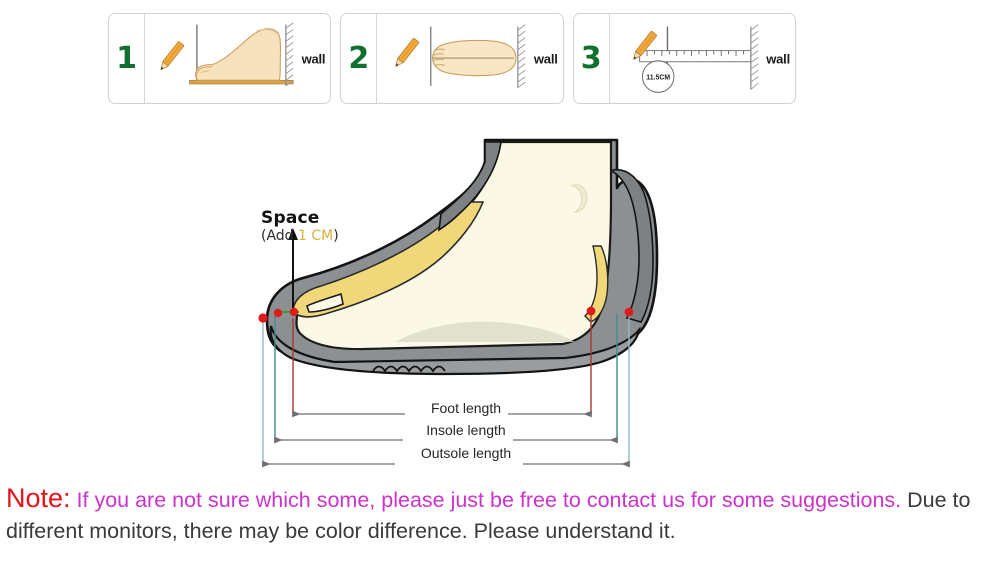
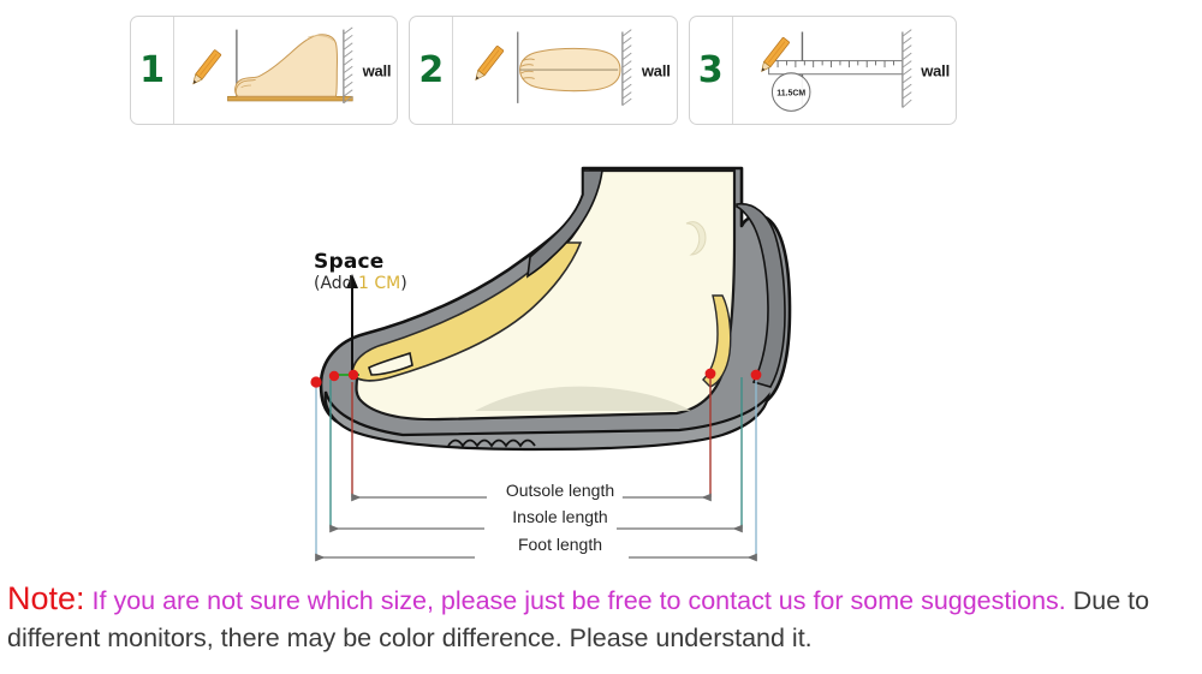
  1
  wall
  2
  wall
  3
  wall
  Space
  (Add 1 CM)
- Foot length
+ Outsole length
  Insole length
- Outsole length
+ Foot length
- Note: If you are not sure which some, please just be free to contact us for some suggestions. Due to different monitors, there may be color difference. Please understand it.
+ Note: If you are not sure which size, please just be free to contact us for some suggestions. Due to different monitors, there may be color difference. Please understand it.
